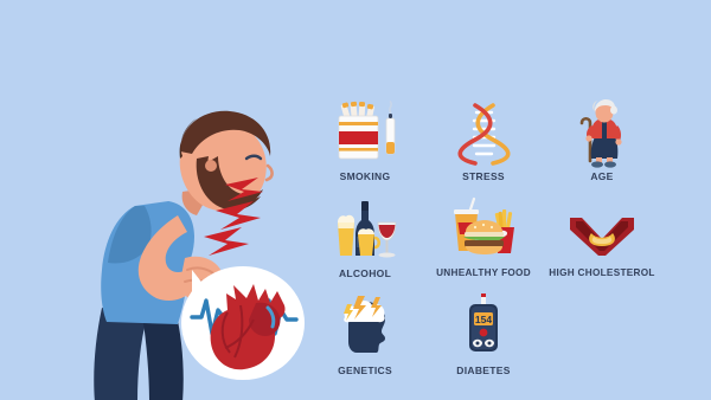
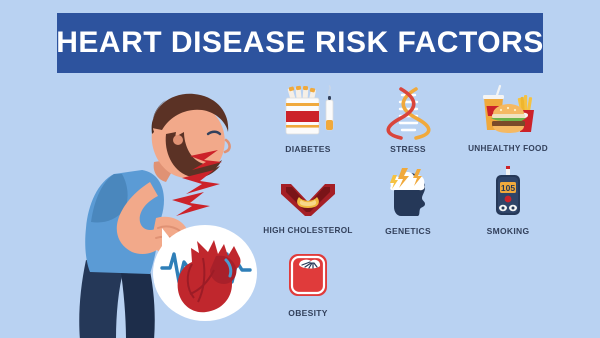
+ HEART DISEASE RISK FACTORS
- SMOKING
+ DIABETES
  STRESS
- AGE
- ALCOHOL
  UNHEALTHY FOOD
  HIGH CHOLESTEROL
  GENETICS
- 154
+ 105
- DIABETES
+ SMOKING
+ OBESITY
